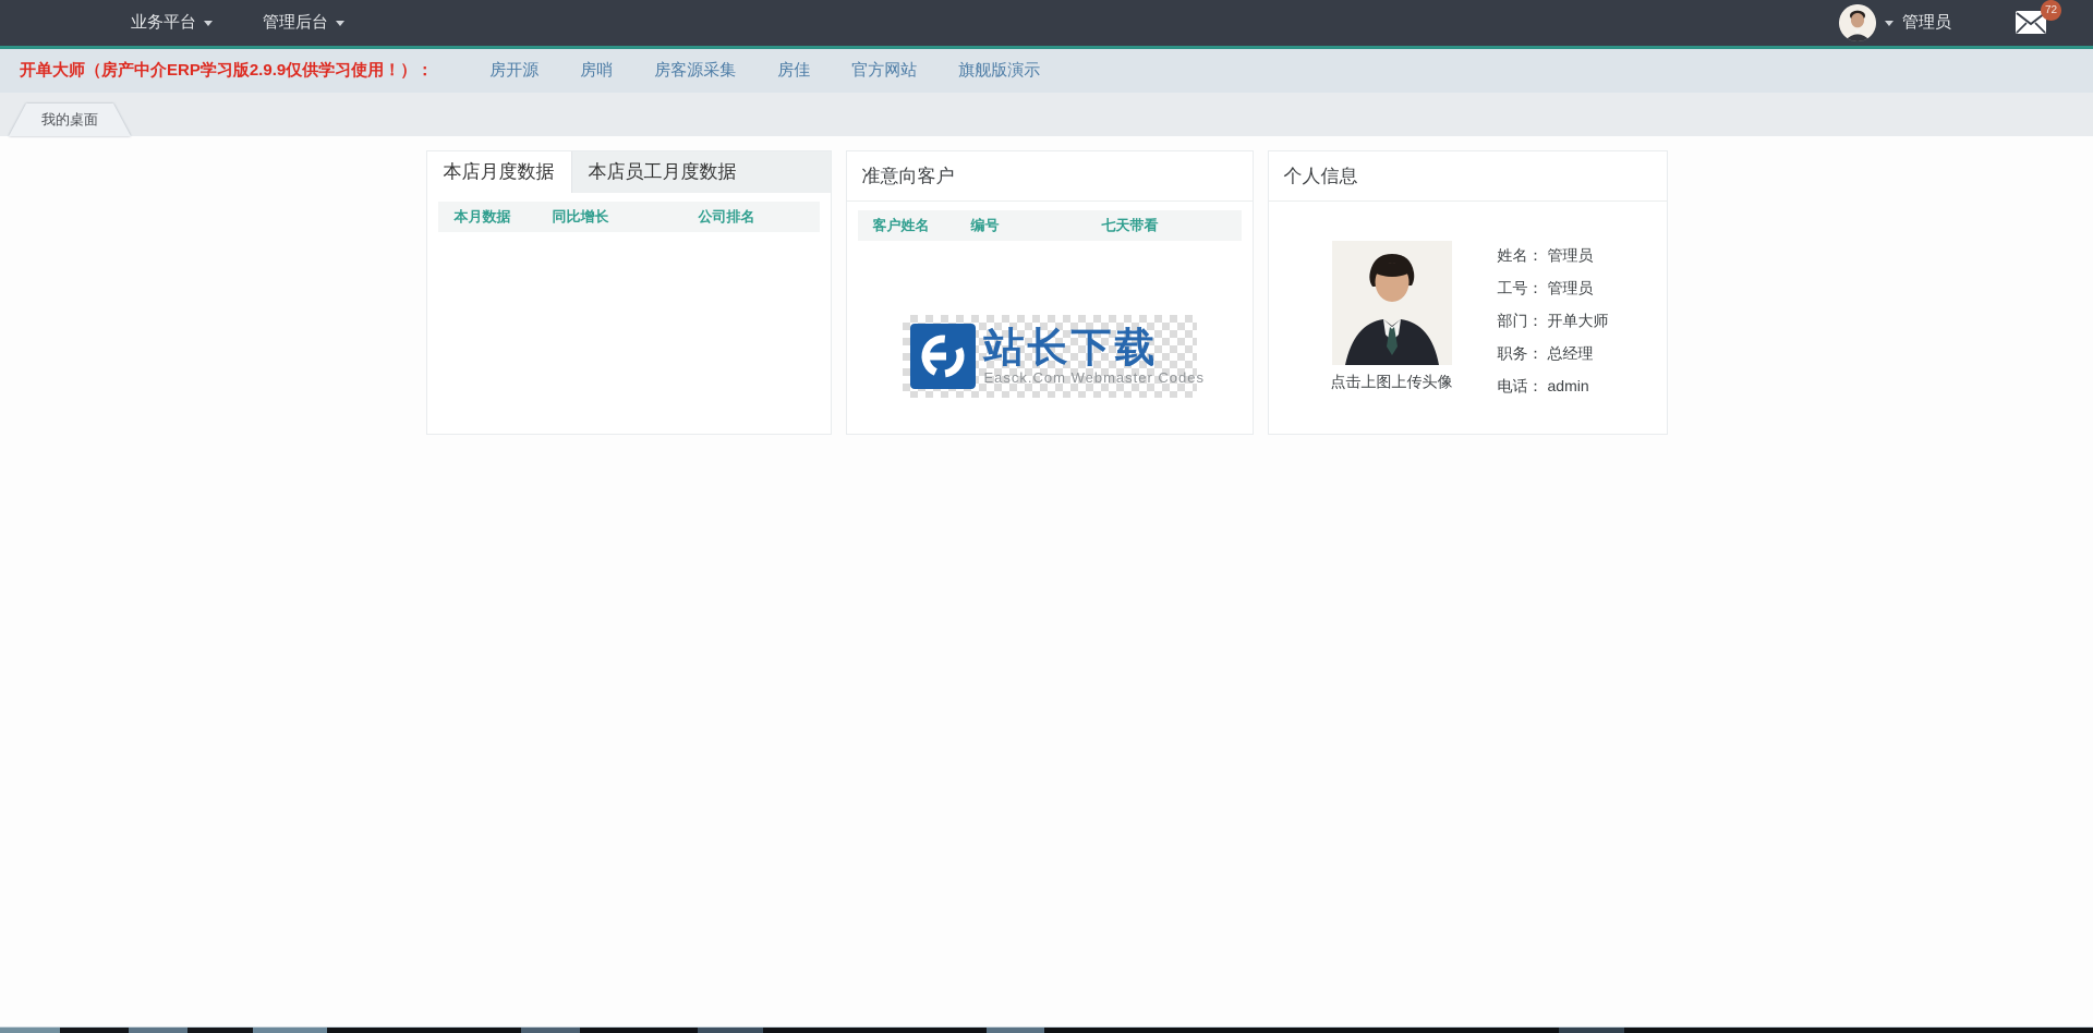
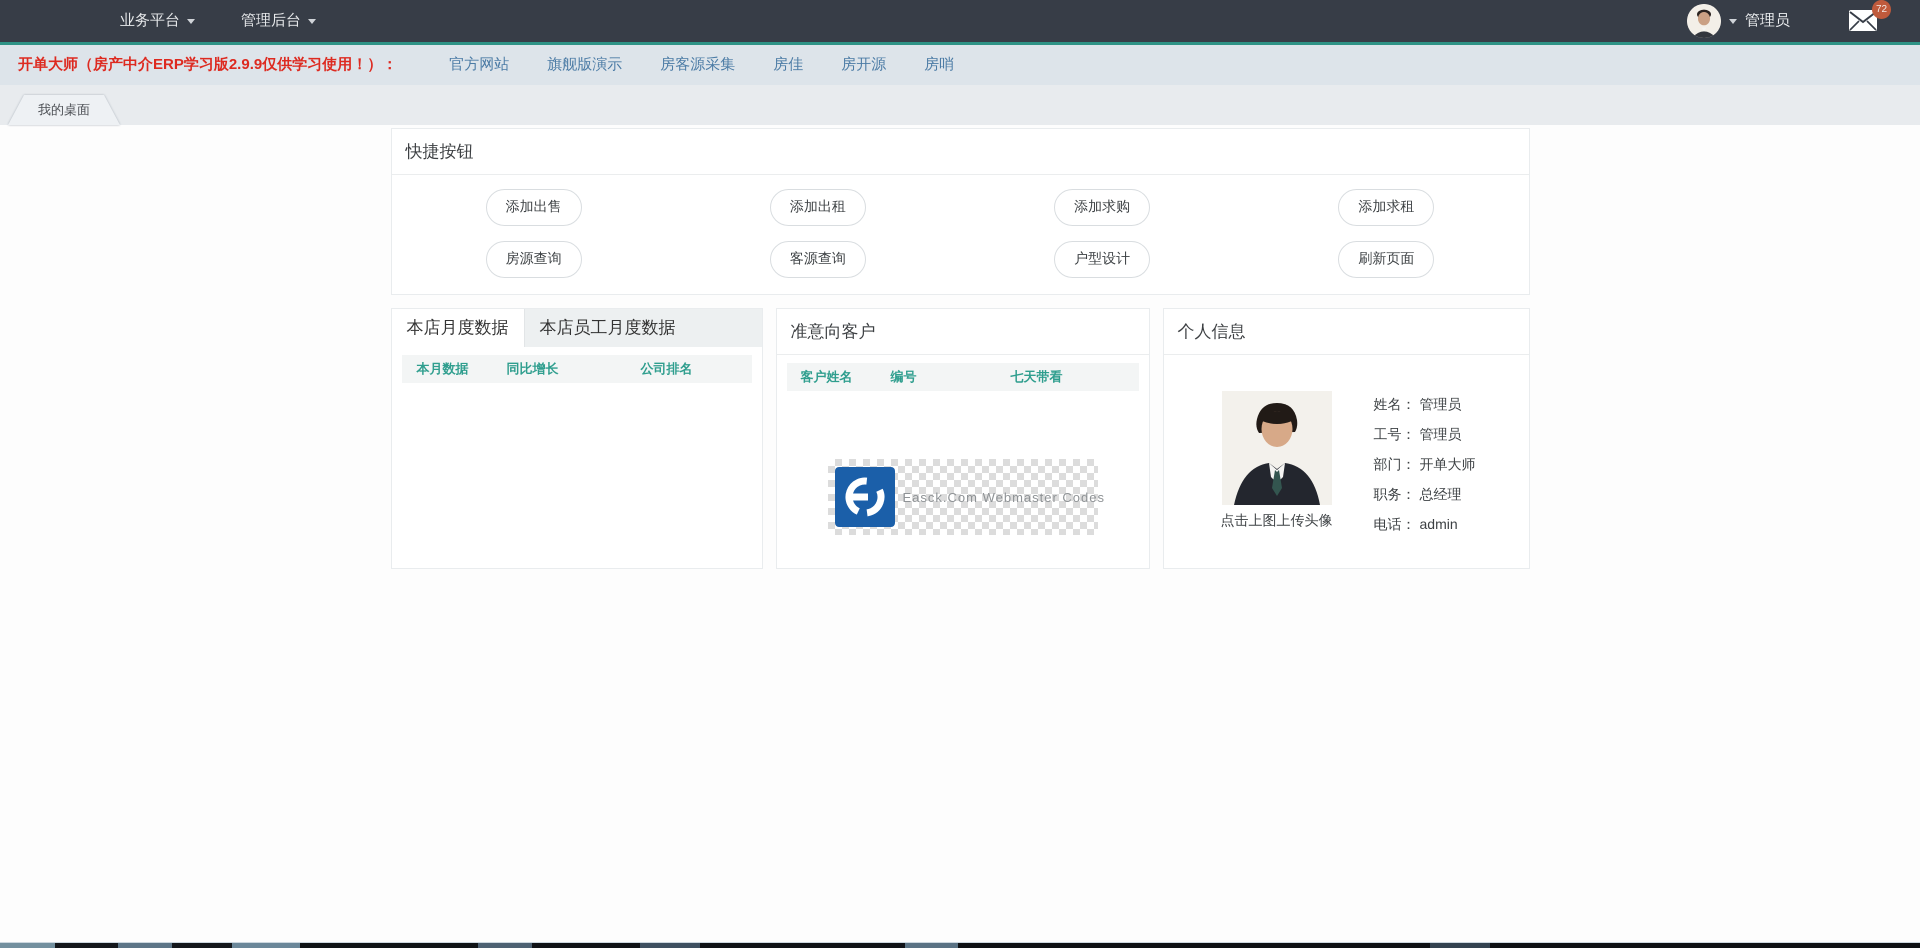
  业务平台
  管理后台
  管理员
  72
  开单大师（房产中介ERP学习版2.9.9仅供学习使用！）：
- 房开源
+ 官方网站
- 房哨
+ 旗舰版演示
  房客源采集
  房佳
- 官方网站
+ 房开源
- 旗舰版演示
+ 房哨
  我的桌面
+ 快捷按钮
+ 添加出售
+ 添加出租
+ 添加求购
+ 添加求租
+ 房源查询
+ 客源查询
+ 户型设计
+ 刷新页面
  本店月度数据
  本店员工月度数据
  本月数据
  同比增长
  公司排名
  准意向客户
  客户姓名
  编号
  七天带看
- 站长下载
  Easck.Com Webmaster Codes
  个人信息
  点击上图上传头像
  姓名： 管理员
  工号： 管理员
  部门： 开单大师
  职务： 总经理
  电话： admin
